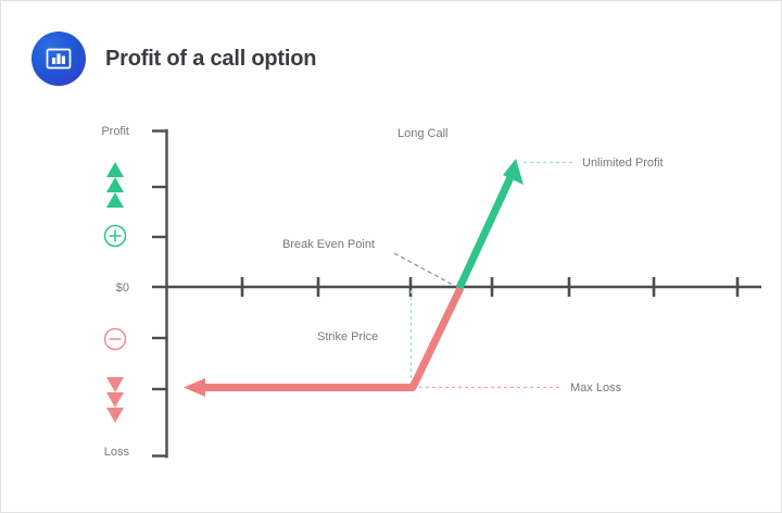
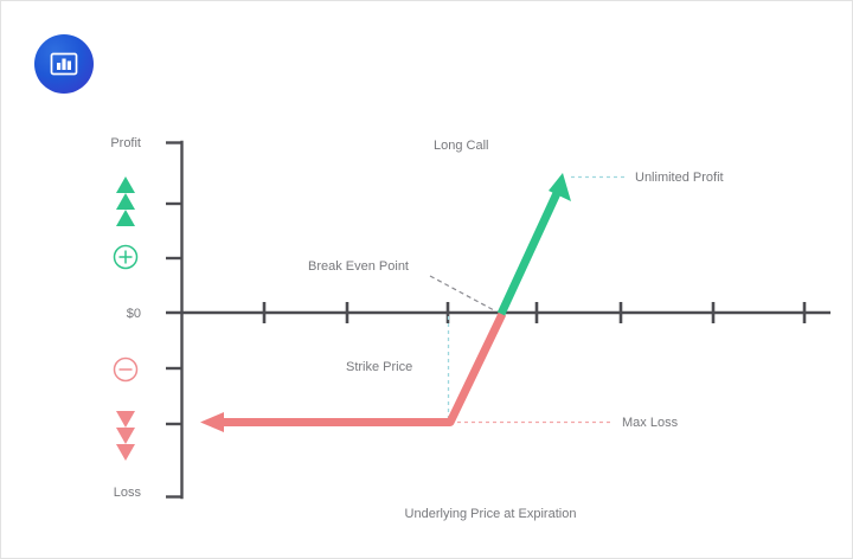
- Profit of a call option
  Profit
  $0
  Loss
  Long Call
  Break Even Point
  Strike Price
  Unlimited Profit
  Max Loss
+ Underlying Price at Expiration
